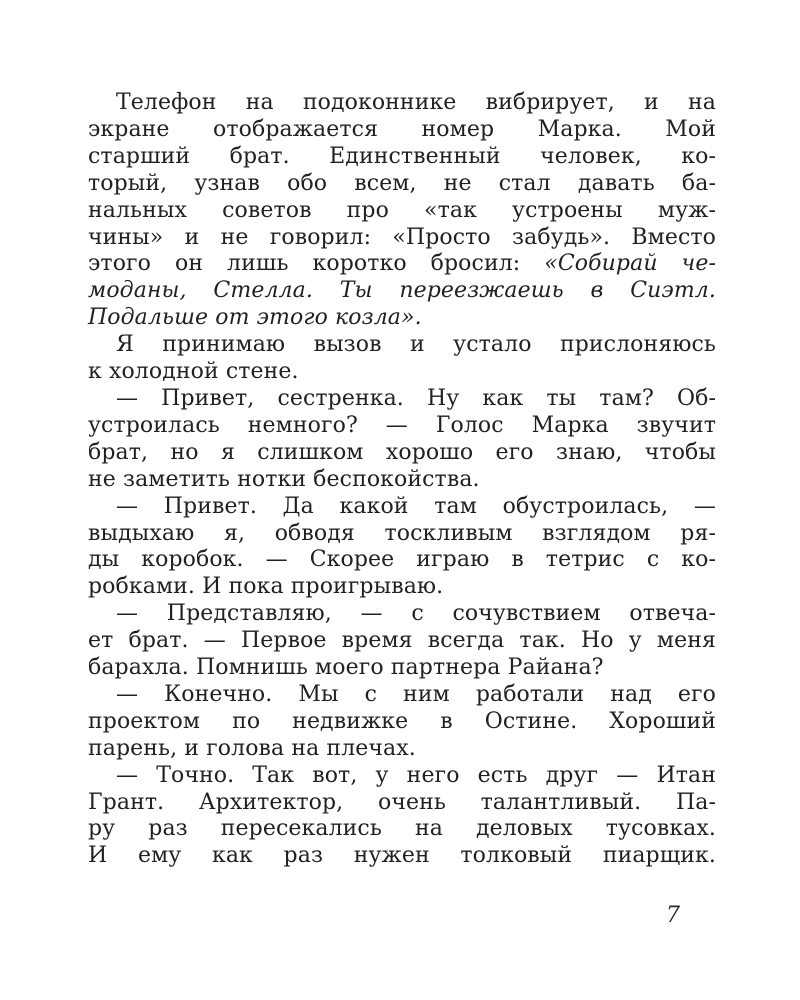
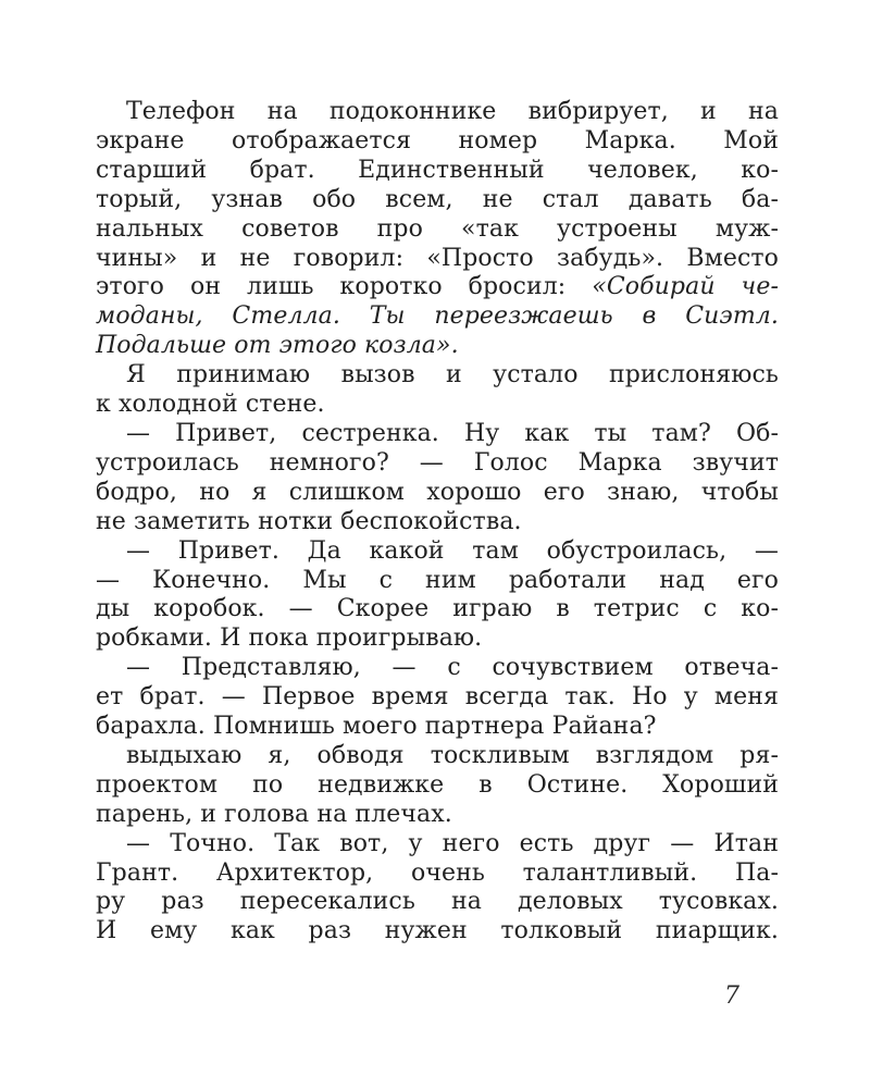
  Телефон на подоконнике вибрирует, и на
  экране отображается номер Марка. Мой
  старший брат. Единственный человек, ко-
  торый, узнав обо всем, не стал давать ба-
  нальных советов про «так устроены муж-
  чины» и не говорил: «Просто забудь». Вместо
  этого он лишь коротко бросил: «Собирай че-
  моданы, Стелла. Ты переезжаешь в Сиэтл.
  Подальше от этого козла».
  Я принимаю вызов и устало прислоняюсь
  к холодной стене.
  — Привет, сестренка. Ну как ты там? Об-
  устроилась немного? — Голос Марка звучит
- брат, но я слишком хорошо его знаю, чтобы
+ бодро, но я слишком хорошо его знаю, чтобы
  не заметить нотки беспокойства.
  — Привет. Да какой там обустроилась, —
- выдыхаю я, обводя тоскливым взглядом ря-
+ — Конечно. Мы с ним работали над его
  ды коробок. — Скорее играю в тетрис с ко-
  робками. И пока проигрываю.
  — Представляю, — с сочувствием отвеча-
  ет брат. — Первое время всегда так. Но у меня
  барахла. Помнишь моего партнера Райана?
- — Конечно. Мы с ним работали над его
+ выдыхаю я, обводя тоскливым взглядом ря-
  проектом по недвижке в Остине. Хороший
  парень, и голова на плечах.
  — Точно. Так вот, у него есть друг — Итан
  Грант. Архитектор, очень талантливый. Па-
  ру раз пересекались на деловых тусовках.
  И ему как раз нужен толковый пиарщик.
  7
